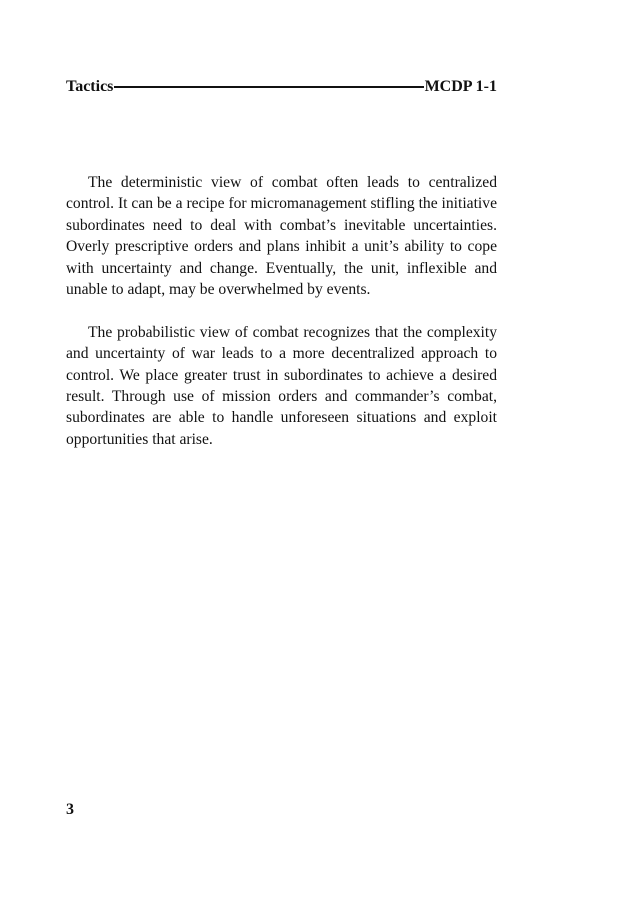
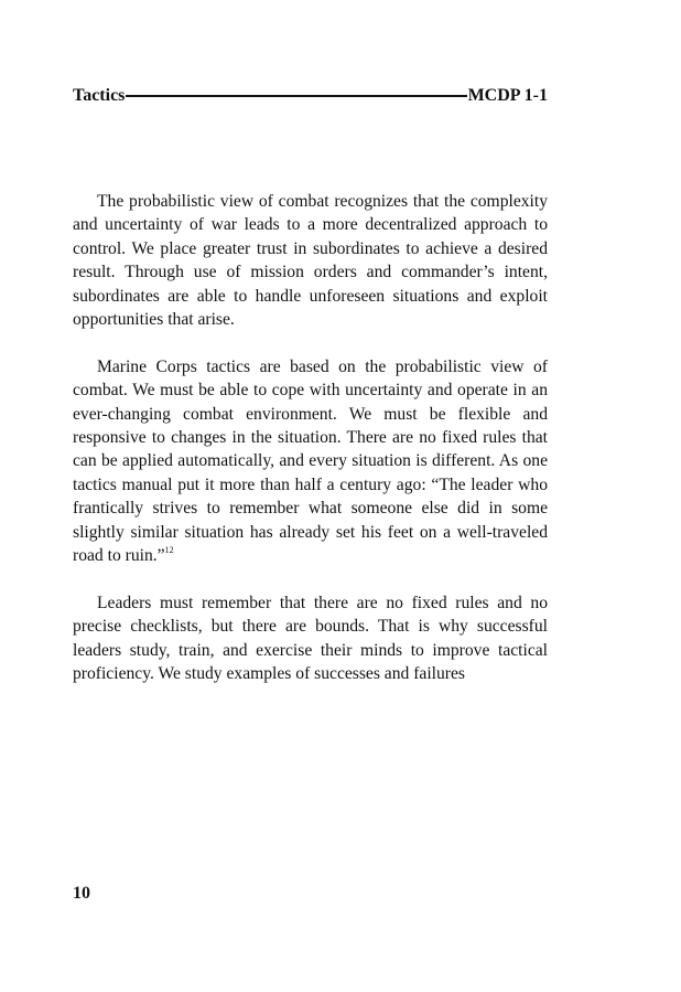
  Tactics
  MCDP 1-1
- The deterministic view of combat often leads to centralized control. It can be a recipe for micromanagement stifling the ini­tiative subordinates need to deal with combat’s inevitable un­certainties. Overly prescriptive orders and plans inhibit a unit’s ability to cope with uncertainty and change. Eventually, the unit, inflexible and unable to adapt, may be overwhelmed by events.
- The probabilistic view of combat recognizes that the com­plexity and uncertainty of war leads to a more decentralized approach to control. We place greater trust in subordinates to achieve a desired result. Through use of mission orders and commander’s combat, subordinates are able to handle unforeseen situations and exploit opportunities that arise.
+ The probabilistic view of combat recognizes that the com­plexity and uncertainty of war leads to a more decentralized approach to control. We place greater trust in subordinates to achieve a desired result. Through use of mission orders and commander’s intent, subordinates are able to handle unforeseen situations and exploit opportunities that arise.
+ Marine Corps tactics are based on the probabilistic view of combat. We must be able to cope with uncertainty and operate in an ever-changing combat environment. We must be flexible and responsive to changes in the situation. There are no fixed rules that can be applied automatically, and every situation is different. As one tactics manual put it more than half a century ago: “The leader who frantically strives to remember what someone else did in some slightly similar situation has already set his feet on a well-traveled road to ruin.”12
+ Leaders must remember that there are no fixed rules and no precise checklists, but there are bounds. That is why successful leaders study, train, and exercise their minds to improve tacti­cal proficiency. We study examples of successes and failures
- 3
+ 10
